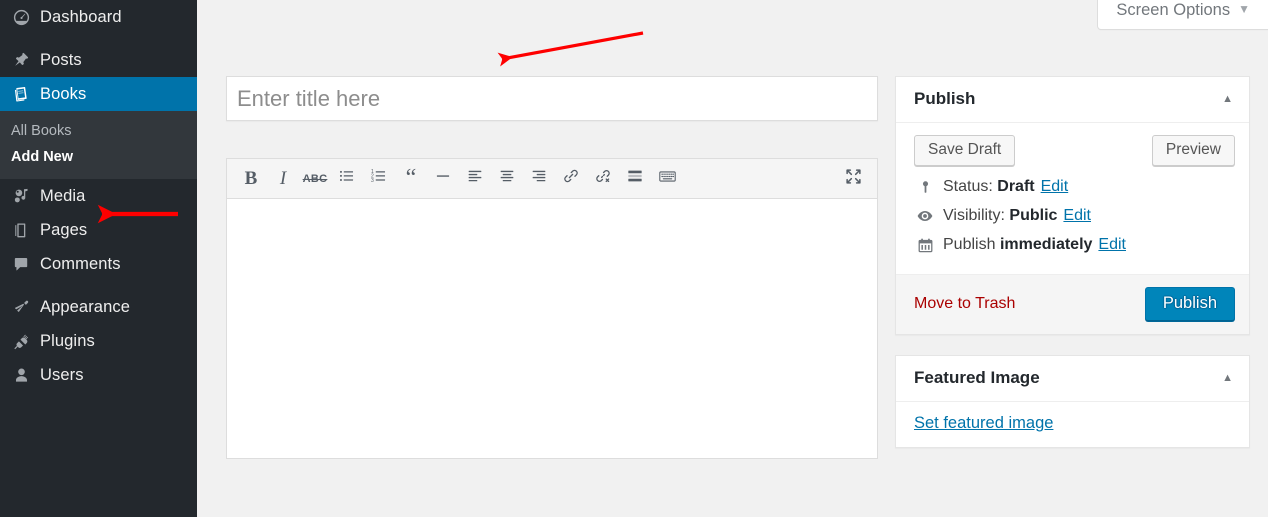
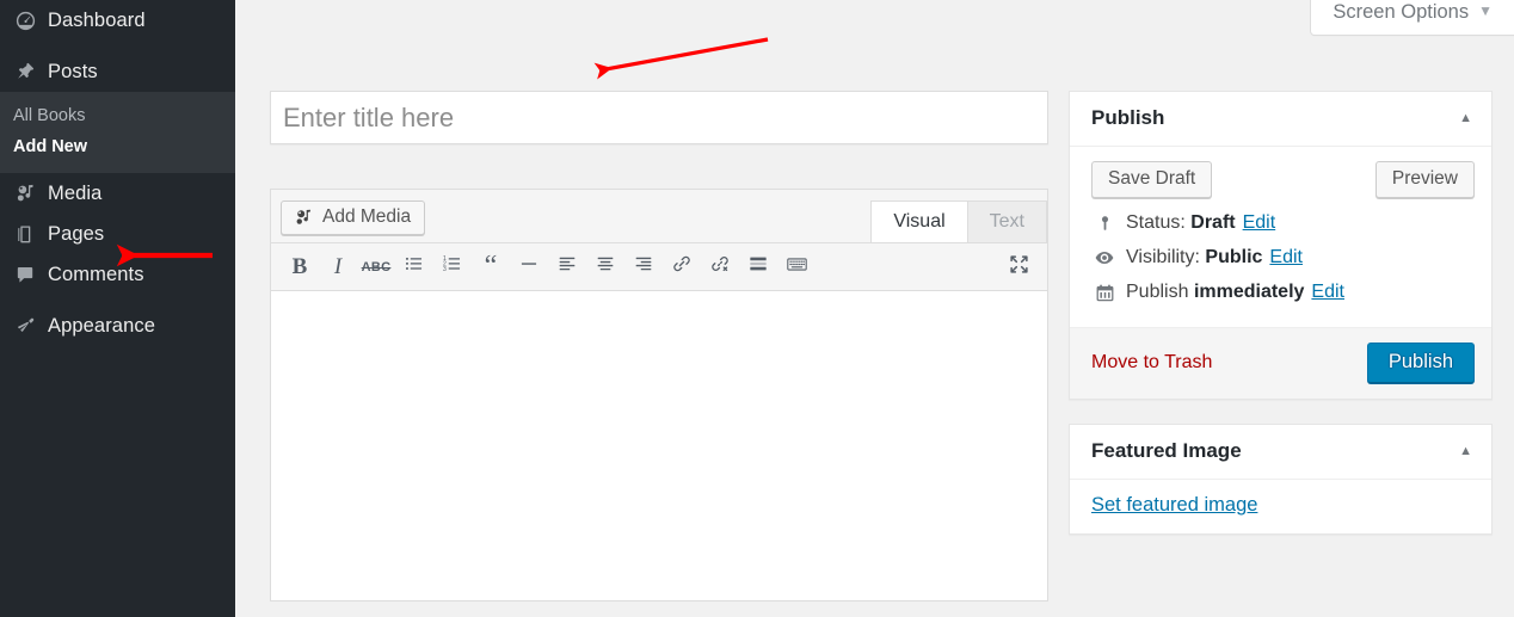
  Dashboard
  Posts
- Books
  All Books
  Add New
  Media
  Pages
  Comments
  Appearance
- Plugins
- Users
  Screen Options ▼
  Enter title here
+ Add Media
+ Visual
+ Text
  B
  I
  ABC
  “
  Publish
  ▲
  Save Draft
  Preview
  Status:
  Draft
  Edit
  Visibility:
  Public
  Edit
  Publish
  immediately
  Edit
  Move to Trash
  Publish
  Featured Image
  ▲
  Set featured image
